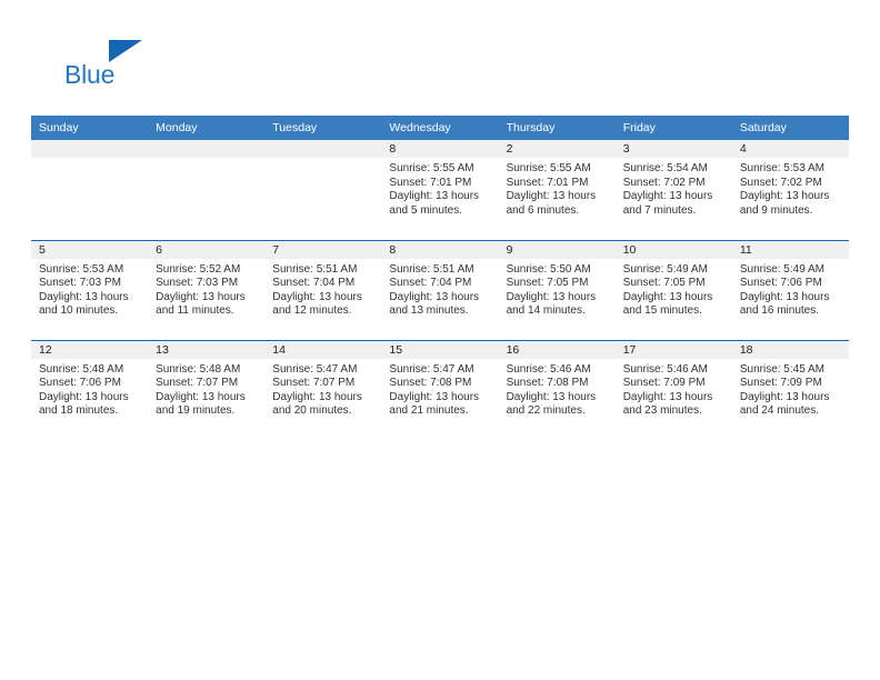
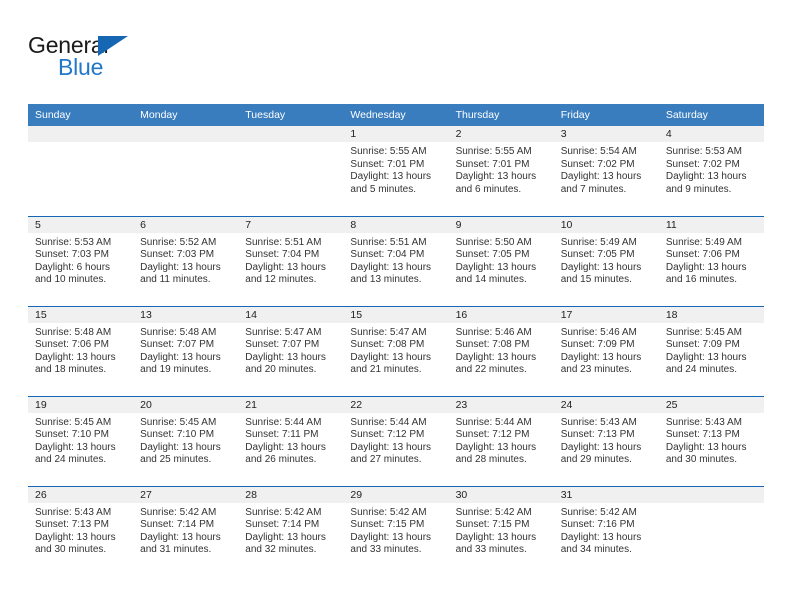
+ General
  Blue
  Sunday	Monday	Tuesday	Wednesday	Thursday	Friday	Saturday
- 			8Sunrise: 5:55 AMSunset: 7:01 PMDaylight: 13 hours and 5 minutes.	2Sunrise: 5:55 AMSunset: 7:01 PMDaylight: 13 hours and 6 minutes.	3Sunrise: 5:54 AMSunset: 7:02 PMDaylight: 13 hours and 7 minutes.	4Sunrise: 5:53 AMSunset: 7:02 PMDaylight: 13 hours and 9 minutes.
+ 			1Sunrise: 5:55 AMSunset: 7:01 PMDaylight: 13 hours and 5 minutes.	2Sunrise: 5:55 AMSunset: 7:01 PMDaylight: 13 hours and 6 minutes.	3Sunrise: 5:54 AMSunset: 7:02 PMDaylight: 13 hours and 7 minutes.	4Sunrise: 5:53 AMSunset: 7:02 PMDaylight: 13 hours and 9 minutes.
- 5Sunrise: 5:53 AMSunset: 7:03 PMDaylight: 13 hours and 10 minutes.	6Sunrise: 5:52 AMSunset: 7:03 PMDaylight: 13 hours and 11 minutes.	7Sunrise: 5:51 AMSunset: 7:04 PMDaylight: 13 hours and 12 minutes.	8Sunrise: 5:51 AMSunset: 7:04 PMDaylight: 13 hours and 13 minutes.	9Sunrise: 5:50 AMSunset: 7:05 PMDaylight: 13 hours and 14 minutes.	10Sunrise: 5:49 AMSunset: 7:05 PMDaylight: 13 hours and 15 minutes.	11Sunrise: 5:49 AMSunset: 7:06 PMDaylight: 13 hours and 16 minutes.
+ 5Sunrise: 5:53 AMSunset: 7:03 PMDaylight: 6 hours and 10 minutes.	6Sunrise: 5:52 AMSunset: 7:03 PMDaylight: 13 hours and 11 minutes.	7Sunrise: 5:51 AMSunset: 7:04 PMDaylight: 13 hours and 12 minutes.	8Sunrise: 5:51 AMSunset: 7:04 PMDaylight: 13 hours and 13 minutes.	9Sunrise: 5:50 AMSunset: 7:05 PMDaylight: 13 hours and 14 minutes.	10Sunrise: 5:49 AMSunset: 7:05 PMDaylight: 13 hours and 15 minutes.	11Sunrise: 5:49 AMSunset: 7:06 PMDaylight: 13 hours and 16 minutes.
- 12Sunrise: 5:48 AMSunset: 7:06 PMDaylight: 13 hours and 18 minutes.	13Sunrise: 5:48 AMSunset: 7:07 PMDaylight: 13 hours and 19 minutes.	14Sunrise: 5:47 AMSunset: 7:07 PMDaylight: 13 hours and 20 minutes.	15Sunrise: 5:47 AMSunset: 7:08 PMDaylight: 13 hours and 21 minutes.	16Sunrise: 5:46 AMSunset: 7:08 PMDaylight: 13 hours and 22 minutes.	17Sunrise: 5:46 AMSunset: 7:09 PMDaylight: 13 hours and 23 minutes.	18Sunrise: 5:45 AMSunset: 7:09 PMDaylight: 13 hours and 24 minutes.
+ 15Sunrise: 5:48 AMSunset: 7:06 PMDaylight: 13 hours and 18 minutes.	13Sunrise: 5:48 AMSunset: 7:07 PMDaylight: 13 hours and 19 minutes.	14Sunrise: 5:47 AMSunset: 7:07 PMDaylight: 13 hours and 20 minutes.	15Sunrise: 5:47 AMSunset: 7:08 PMDaylight: 13 hours and 21 minutes.	16Sunrise: 5:46 AMSunset: 7:08 PMDaylight: 13 hours and 22 minutes.	17Sunrise: 5:46 AMSunset: 7:09 PMDaylight: 13 hours and 23 minutes.	18Sunrise: 5:45 AMSunset: 7:09 PMDaylight: 13 hours and 24 minutes.
+ 19Sunrise: 5:45 AMSunset: 7:10 PMDaylight: 13 hours and 24 minutes.	20Sunrise: 5:45 AMSunset: 7:10 PMDaylight: 13 hours and 25 minutes.	21Sunrise: 5:44 AMSunset: 7:11 PMDaylight: 13 hours and 26 minutes.	22Sunrise: 5:44 AMSunset: 7:12 PMDaylight: 13 hours and 27 minutes.	23Sunrise: 5:44 AMSunset: 7:12 PMDaylight: 13 hours and 28 minutes.	24Sunrise: 5:43 AMSunset: 7:13 PMDaylight: 13 hours and 29 minutes.	25Sunrise: 5:43 AMSunset: 7:13 PMDaylight: 13 hours and 30 minutes.
+ 26Sunrise: 5:43 AMSunset: 7:13 PMDaylight: 13 hours and 30 minutes.	27Sunrise: 5:42 AMSunset: 7:14 PMDaylight: 13 hours and 31 minutes.	28Sunrise: 5:42 AMSunset: 7:14 PMDaylight: 13 hours and 32 minutes.	29Sunrise: 5:42 AMSunset: 7:15 PMDaylight: 13 hours and 33 minutes.	30Sunrise: 5:42 AMSunset: 7:15 PMDaylight: 13 hours and 33 minutes.	31Sunrise: 5:42 AMSunset: 7:16 PMDaylight: 13 hours and 34 minutes.
